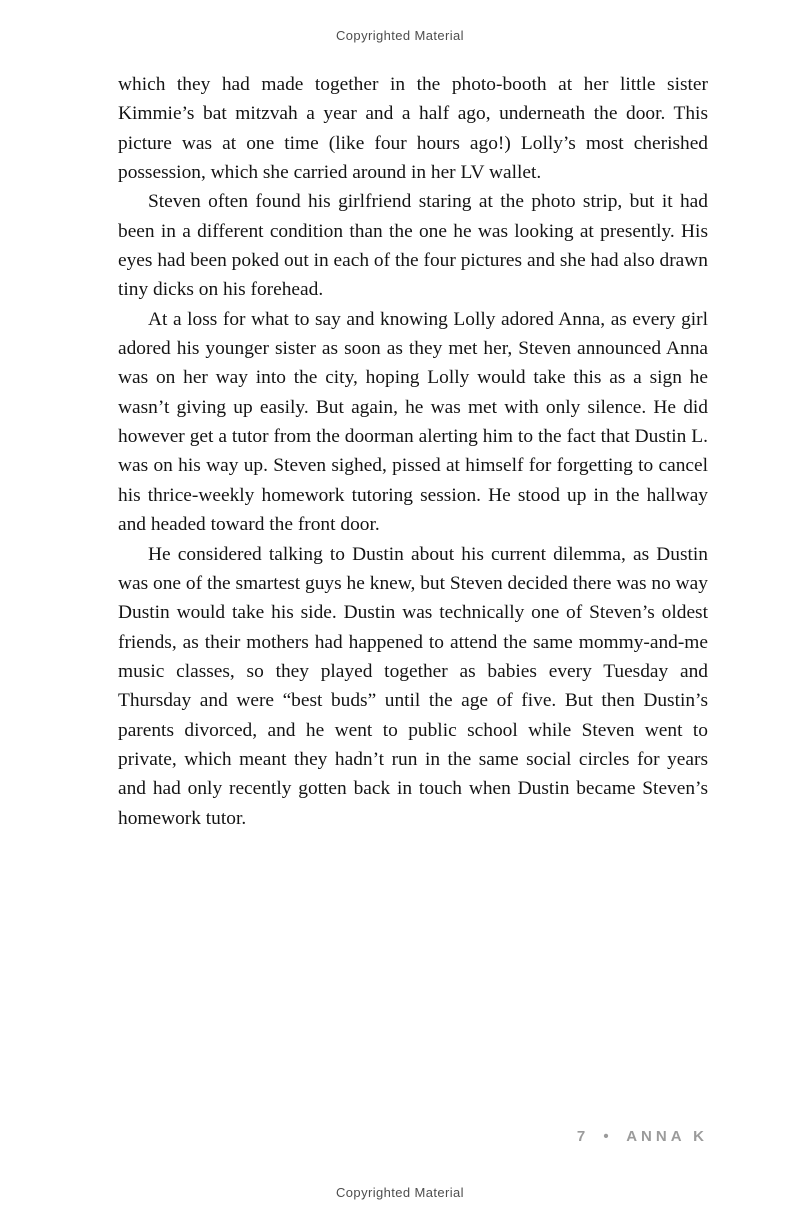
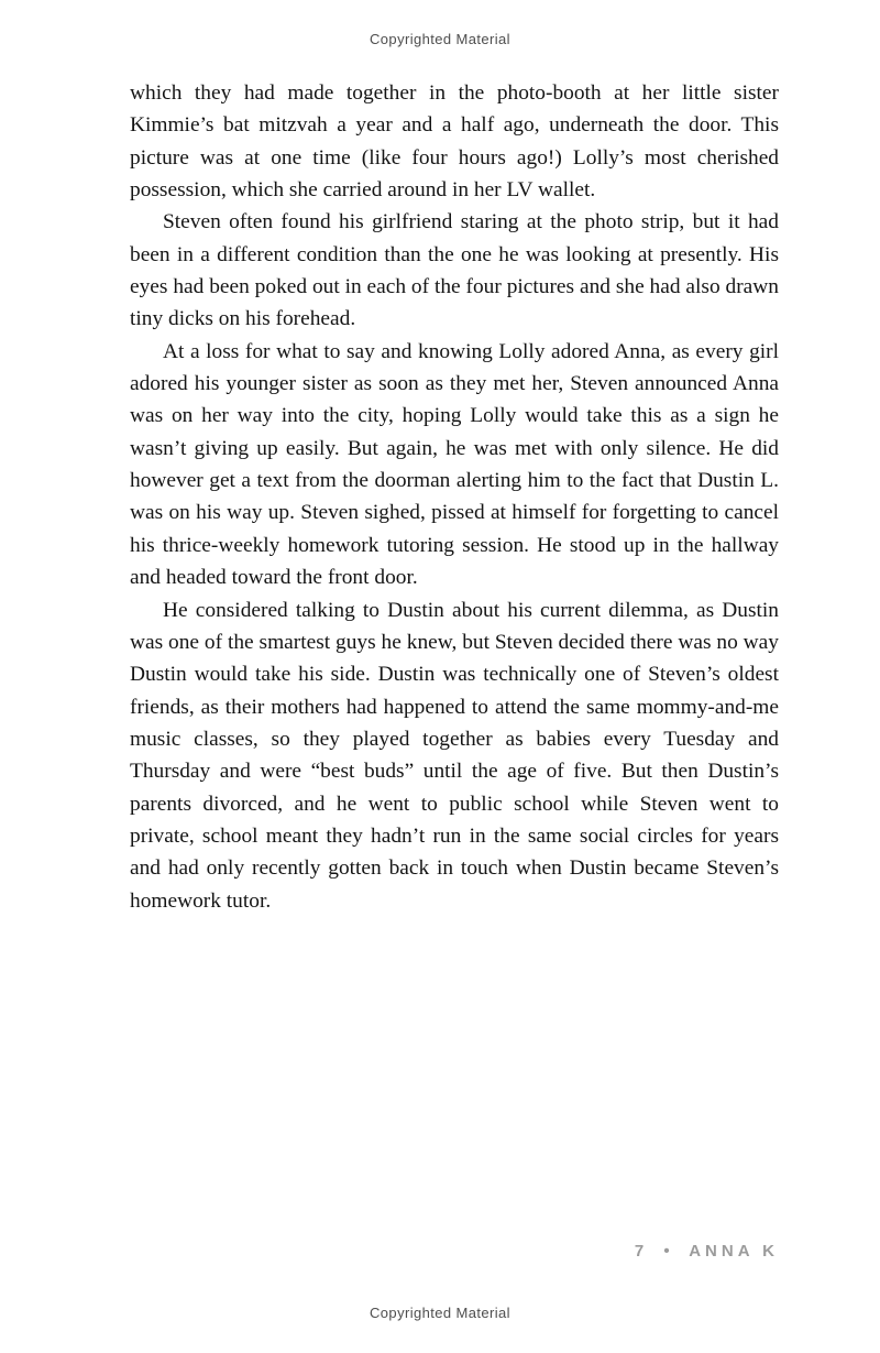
  Copyrighted Material
  which they had made together in the photo-booth at her little sister Kimmie’s bat mitzvah a year and a half ago, underneath the door. This picture was at one time (like four hours ago!) Lolly’s most cherished possession, which she carried around in her LV wallet.
  Steven often found his girlfriend staring at the photo strip, but it had been in a different condition than the one he was looking at presently. His eyes had been poked out in each of the four pictures and she had also drawn tiny dicks on his forehead.
- At a loss for what to say and knowing Lolly adored Anna, as every girl adored his younger sister as soon as they met her, Steven announced Anna was on her way into the city, hoping Lolly would take this as a sign he wasn’t giving up easily. But again, he was met with only silence. He did however get a tutor from the doorman alerting him to the fact that Dustin L. was on his way up. Steven sighed, pissed at himself for forgetting to cancel his thrice-weekly homework tutoring session. He stood up in the hallway and headed toward the front door.
+ At a loss for what to say and knowing Lolly adored Anna, as every girl adored his younger sister as soon as they met her, Steven announced Anna was on her way into the city, hoping Lolly would take this as a sign he wasn’t giving up easily. But again, he was met with only silence. He did however get a text from the doorman alerting him to the fact that Dustin L. was on his way up. Steven sighed, pissed at himself for forgetting to cancel his thrice-weekly homework tutoring session. He stood up in the hallway and headed toward the front door.
- He considered talking to Dustin about his current dilemma, as Dustin was one of the smartest guys he knew, but Steven decided there was no way Dustin would take his side. Dustin was technically one of Steven’s oldest friends, as their mothers had happened to attend the same mommy-and-me music classes, so they played together as babies every Tuesday and Thursday and were “best buds” until the age of five. But then Dustin’s parents divorced, and he went to public school while Steven went to private, which meant they hadn’t run in the same social circles for years and had only recently gotten back in touch when Dustin became Steven’s homework tutor.
+ He considered talking to Dustin about his current dilemma, as Dustin was one of the smartest guys he knew, but Steven decided there was no way Dustin would take his side. Dustin was technically one of Steven’s oldest friends, as their mothers had happened to attend the same mommy-and-me music classes, so they played together as babies every Tuesday and Thursday and were “best buds” until the age of five. But then Dustin’s parents divorced, and he went to public school while Steven went to private, school meant they hadn’t run in the same social circles for years and had only recently gotten back in touch when Dustin became Steven’s homework tutor.
  7 • ANNA K
  Copyrighted Material
